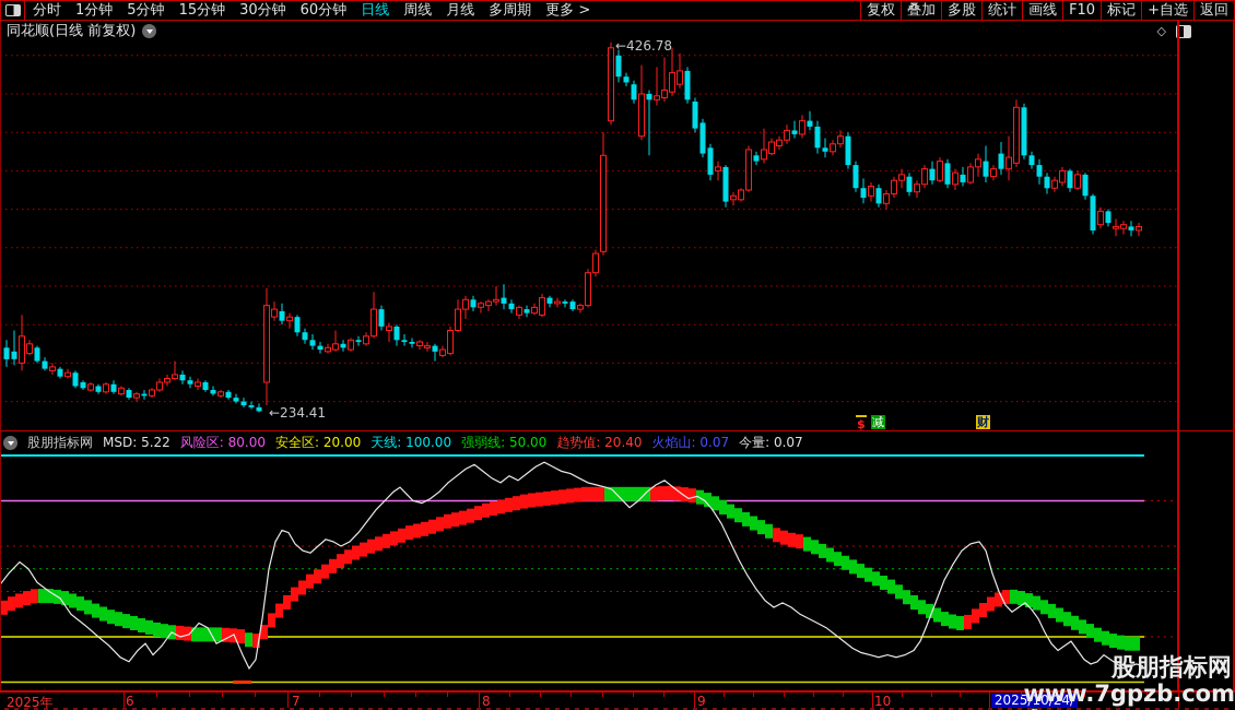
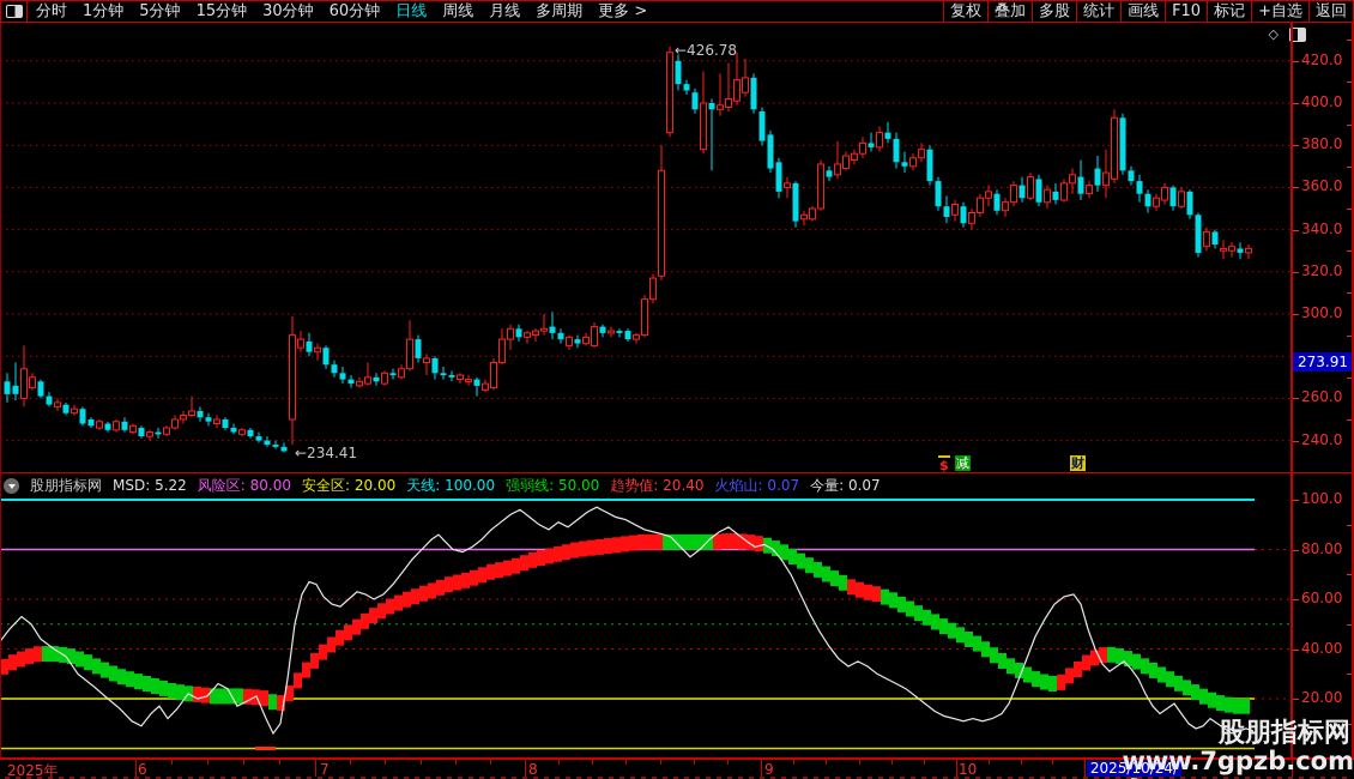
  分时
  1分钟
  5分钟
  15分钟
  30分钟
  60分钟
  日线
  周线
  月线
  多周期
  更多 >
  复权
  叠加
  多股
  统计
  画线
  F10
  标记
  +自选
  返回
- 同花顺(日线 前复权)
  ◇
  ←426.78
  ←234.41
  $
  减
  财
  股朋指标网
  MSD: 5.22
  风险区: 80.00
  安全区: 20.00
  天线: 100.00
  强弱线: 50.00
  趋势值: 20.40
  火焰山: 0.07
  今量: 0.07
+ 273.91
+ 420.0
+ 400.0
+ 380.0
+ 360.0
+ 340.0
+ 320.0
+ 300.0
+ 260.0
+ 240.0
+ 100.0
+ 80.00
+ 60.00
+ 40.00
+ 20.00
  2025/10/24/
  2025年
  6
  7
  8
  9
  10
  股朋指标网
  www.7gpzb.com
